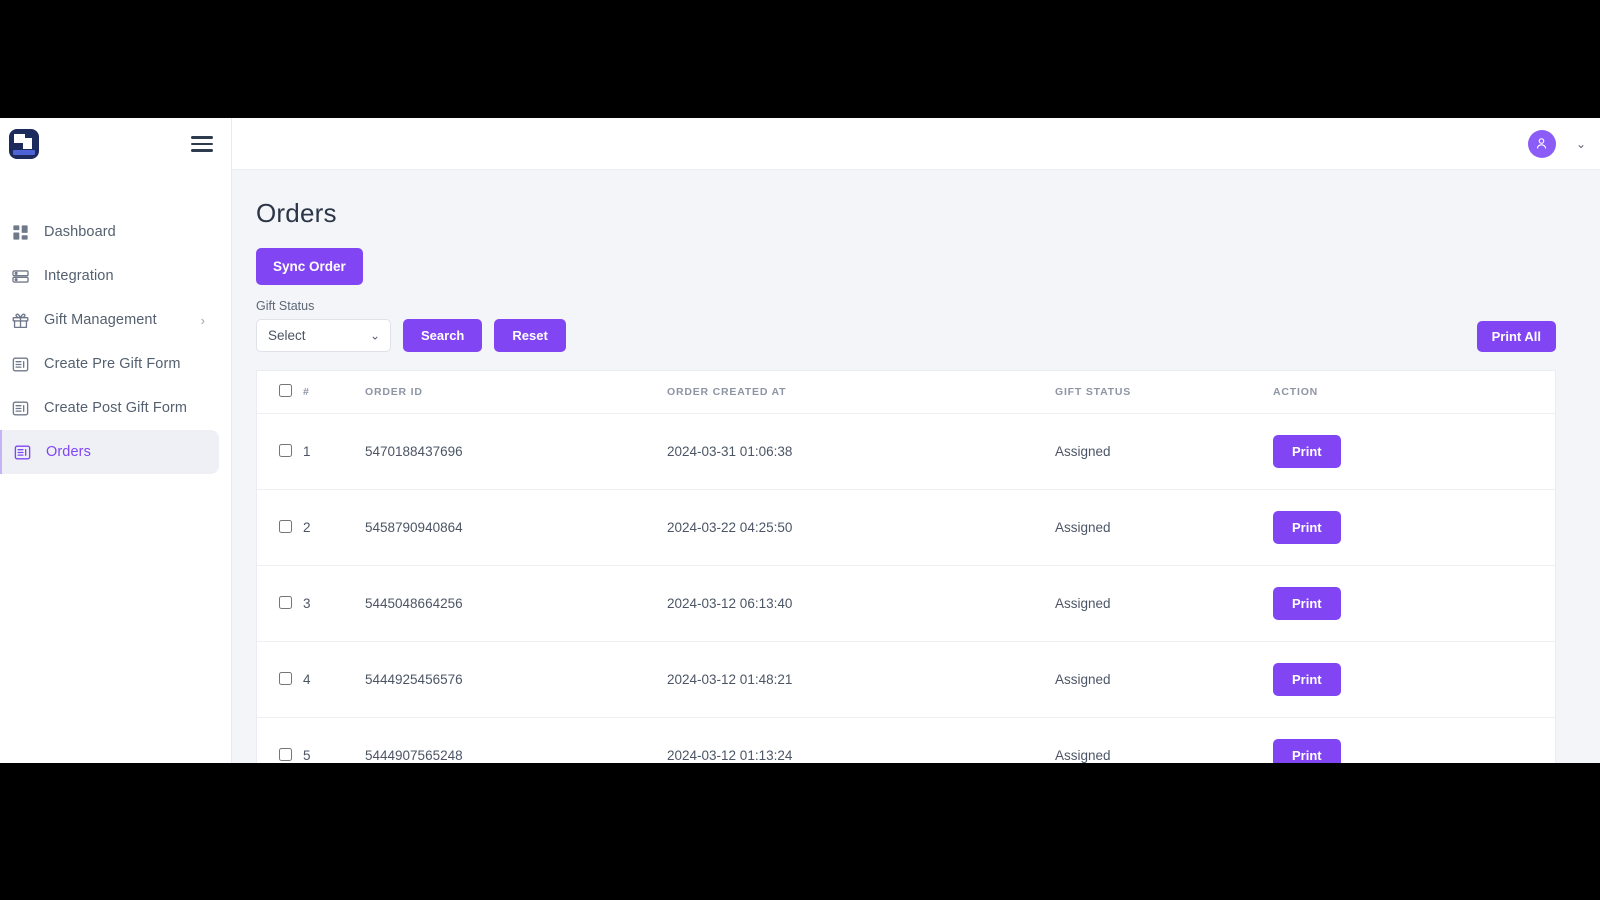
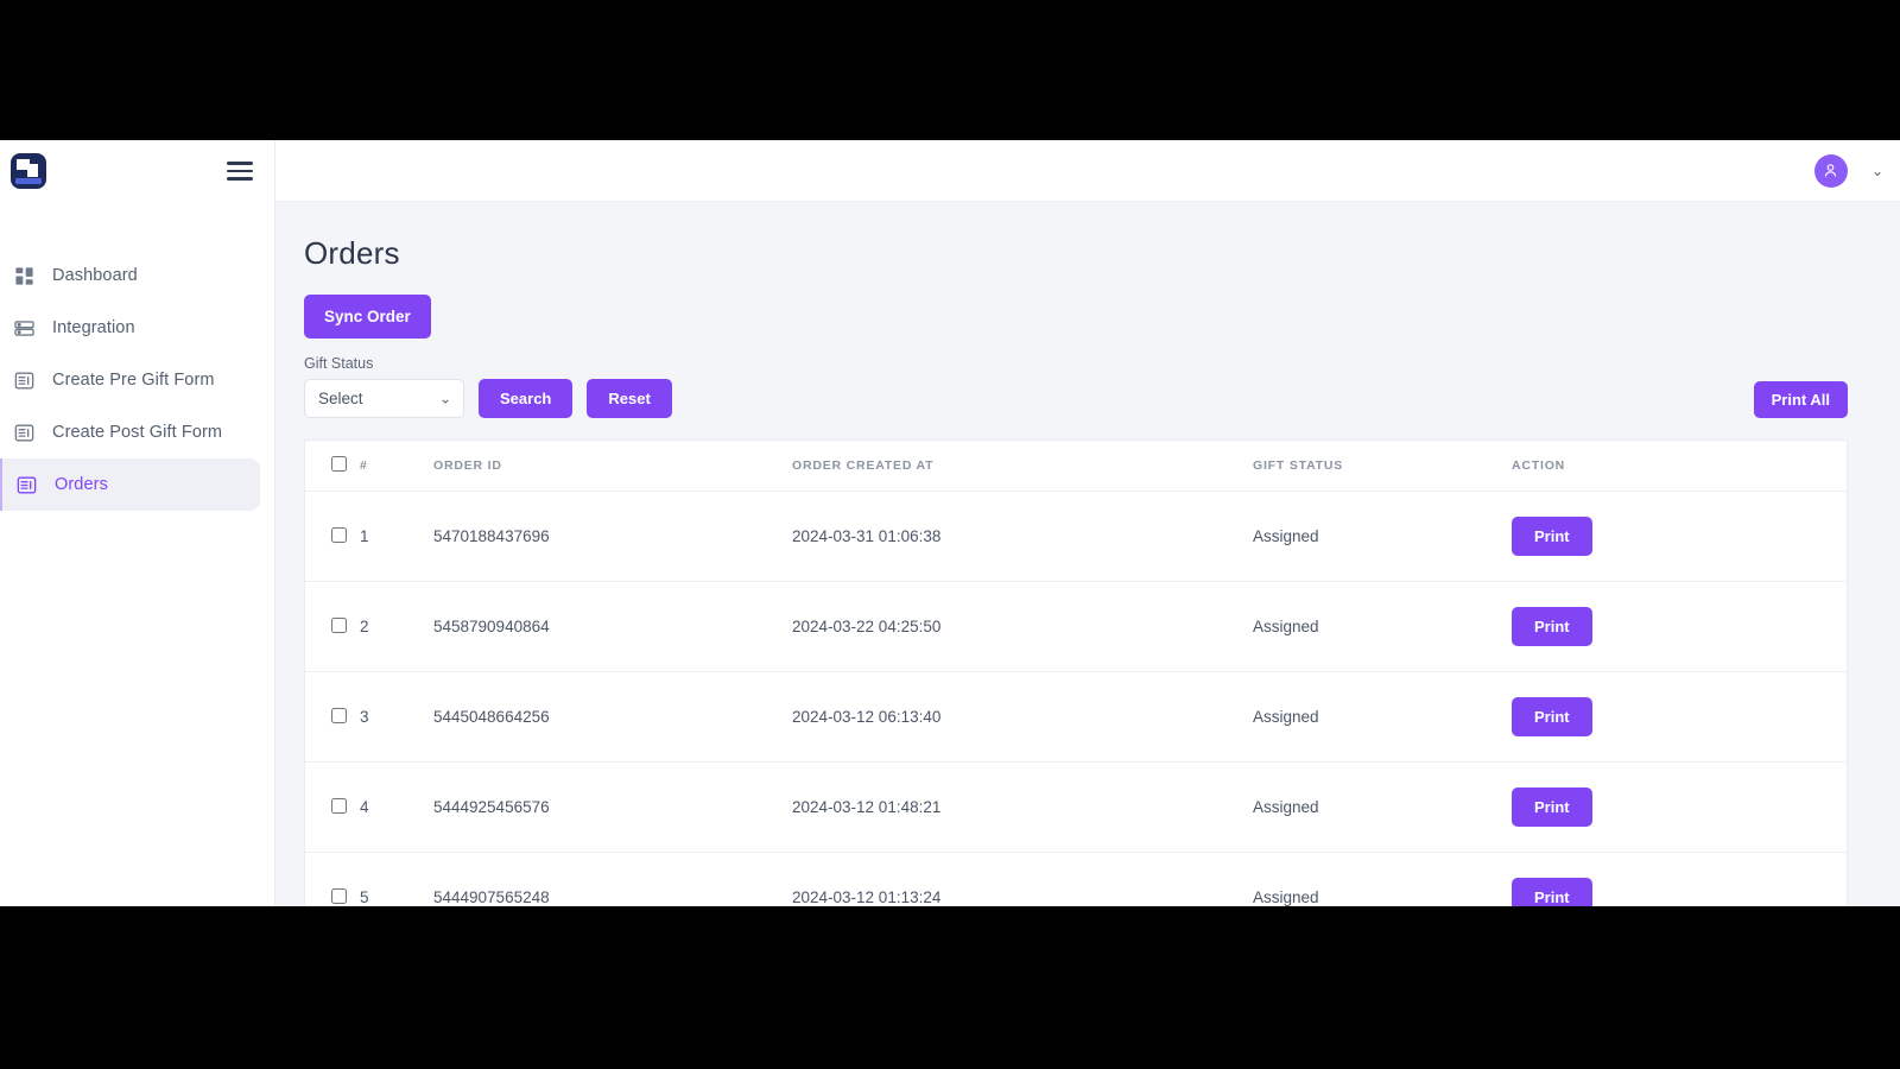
  Dashboard
  Integration
- Gift Management
- ›
  Create Pre Gift Form
  Create Post Gift Form
  Orders
  ⌄
  Orders
  Sync Order
  Gift Status
  Select
  ⌄
  Search
  Reset
  Print All
  	#	ORDER ID	ORDER CREATED AT	GIFT STATUS	ACTION
  	1	5470188437696	2024-03-31 01:06:38	Assigned	Print
  	2	5458790940864	2024-03-22 04:25:50	Assigned	Print
  	3	5445048664256	2024-03-12 06:13:40	Assigned	Print
  	4	5444925456576	2024-03-12 01:48:21	Assigned	Print
  	5	5444907565248	2024-03-12 01:13:24	Assigned	Print
